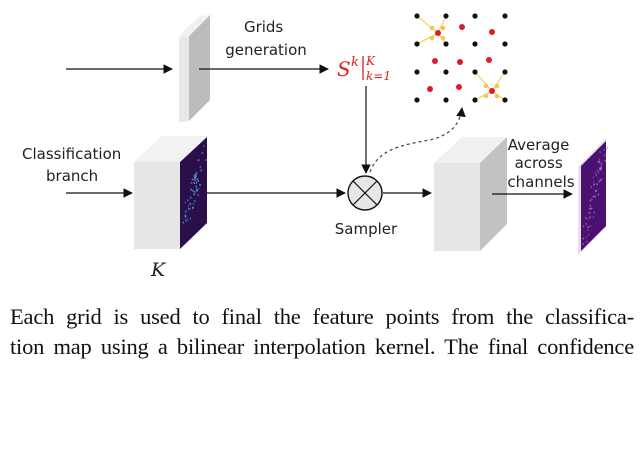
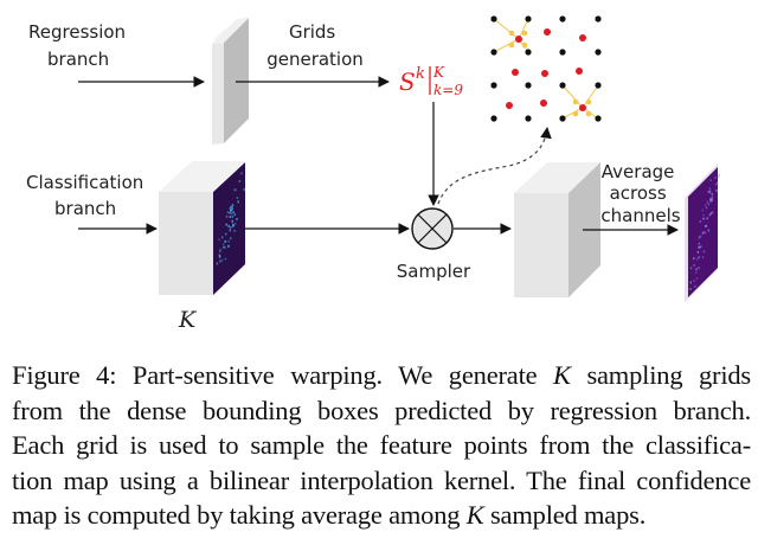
+ Regression branch
  Grids generation
  S
  k
  K
- k=1
+ k=9
  Classification branch
  K
  Sampler
  Average across channels
+ Figure 4: Part-sensitive warping. We generate K sampling grids
+ from the dense bounding boxes predicted by regression branch.
- Each grid is used to final the feature points from the classifica-
+ Each grid is used to sample the feature points from the classifica-
  tion map using a bilinear interpolation kernel. The final confidence
+ map is computed by taking average among K sampled maps.
